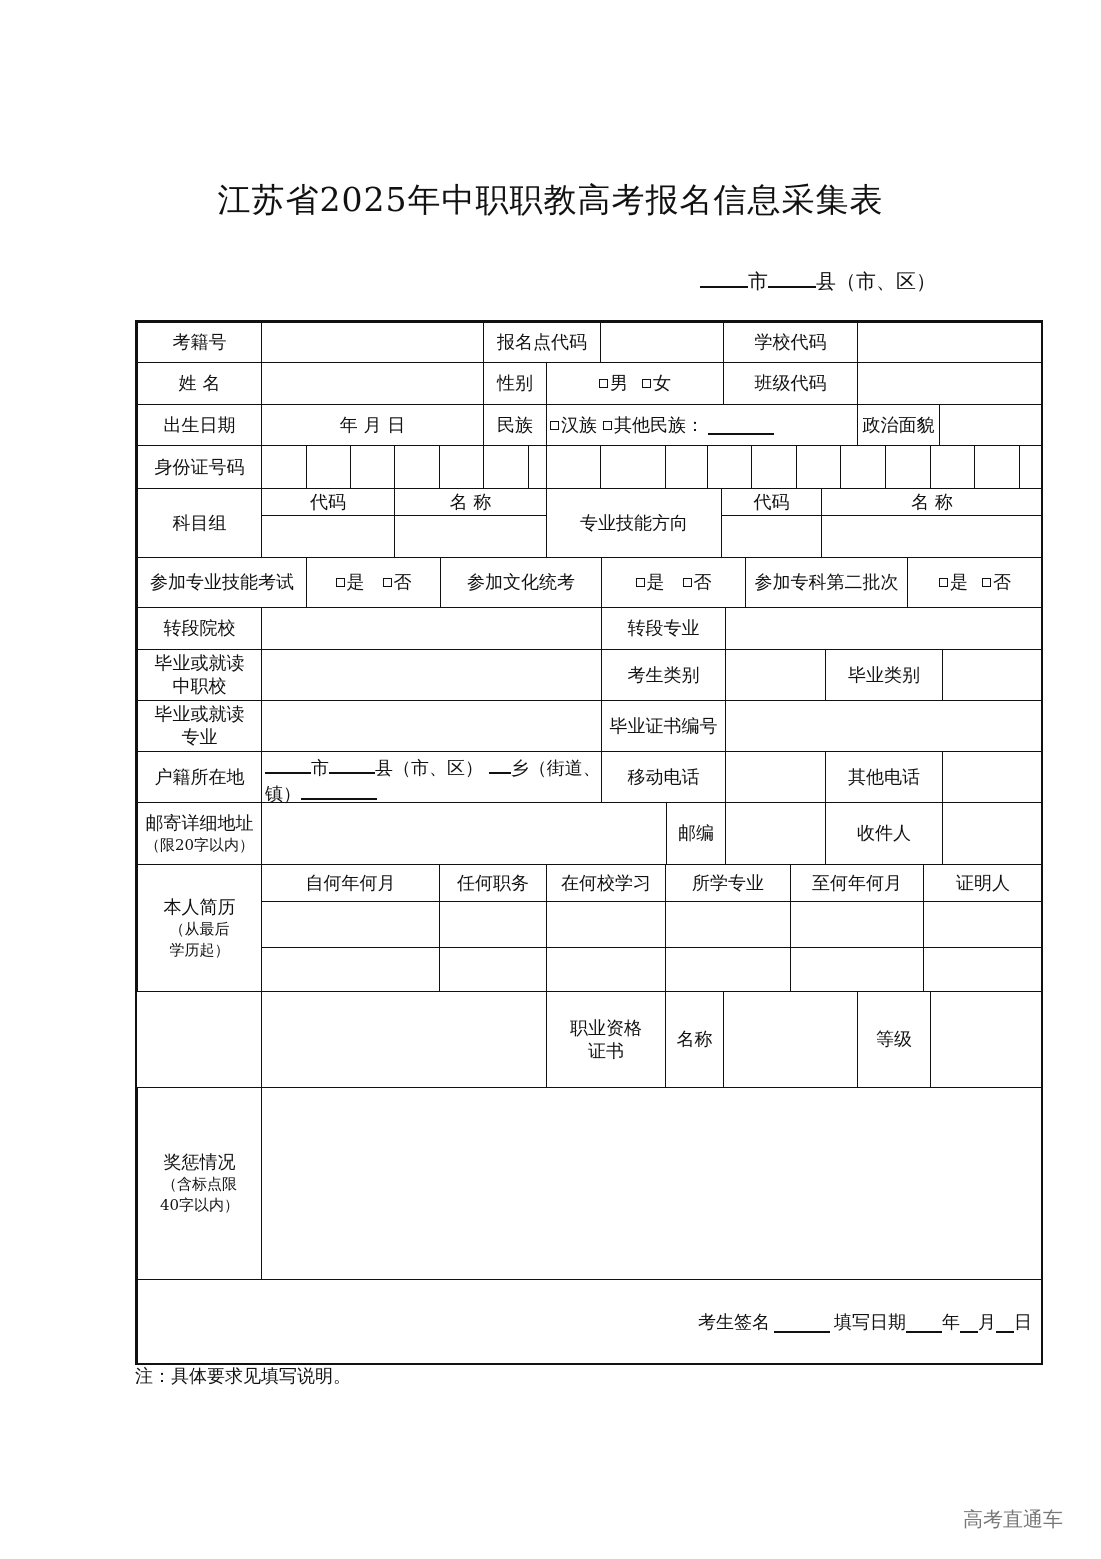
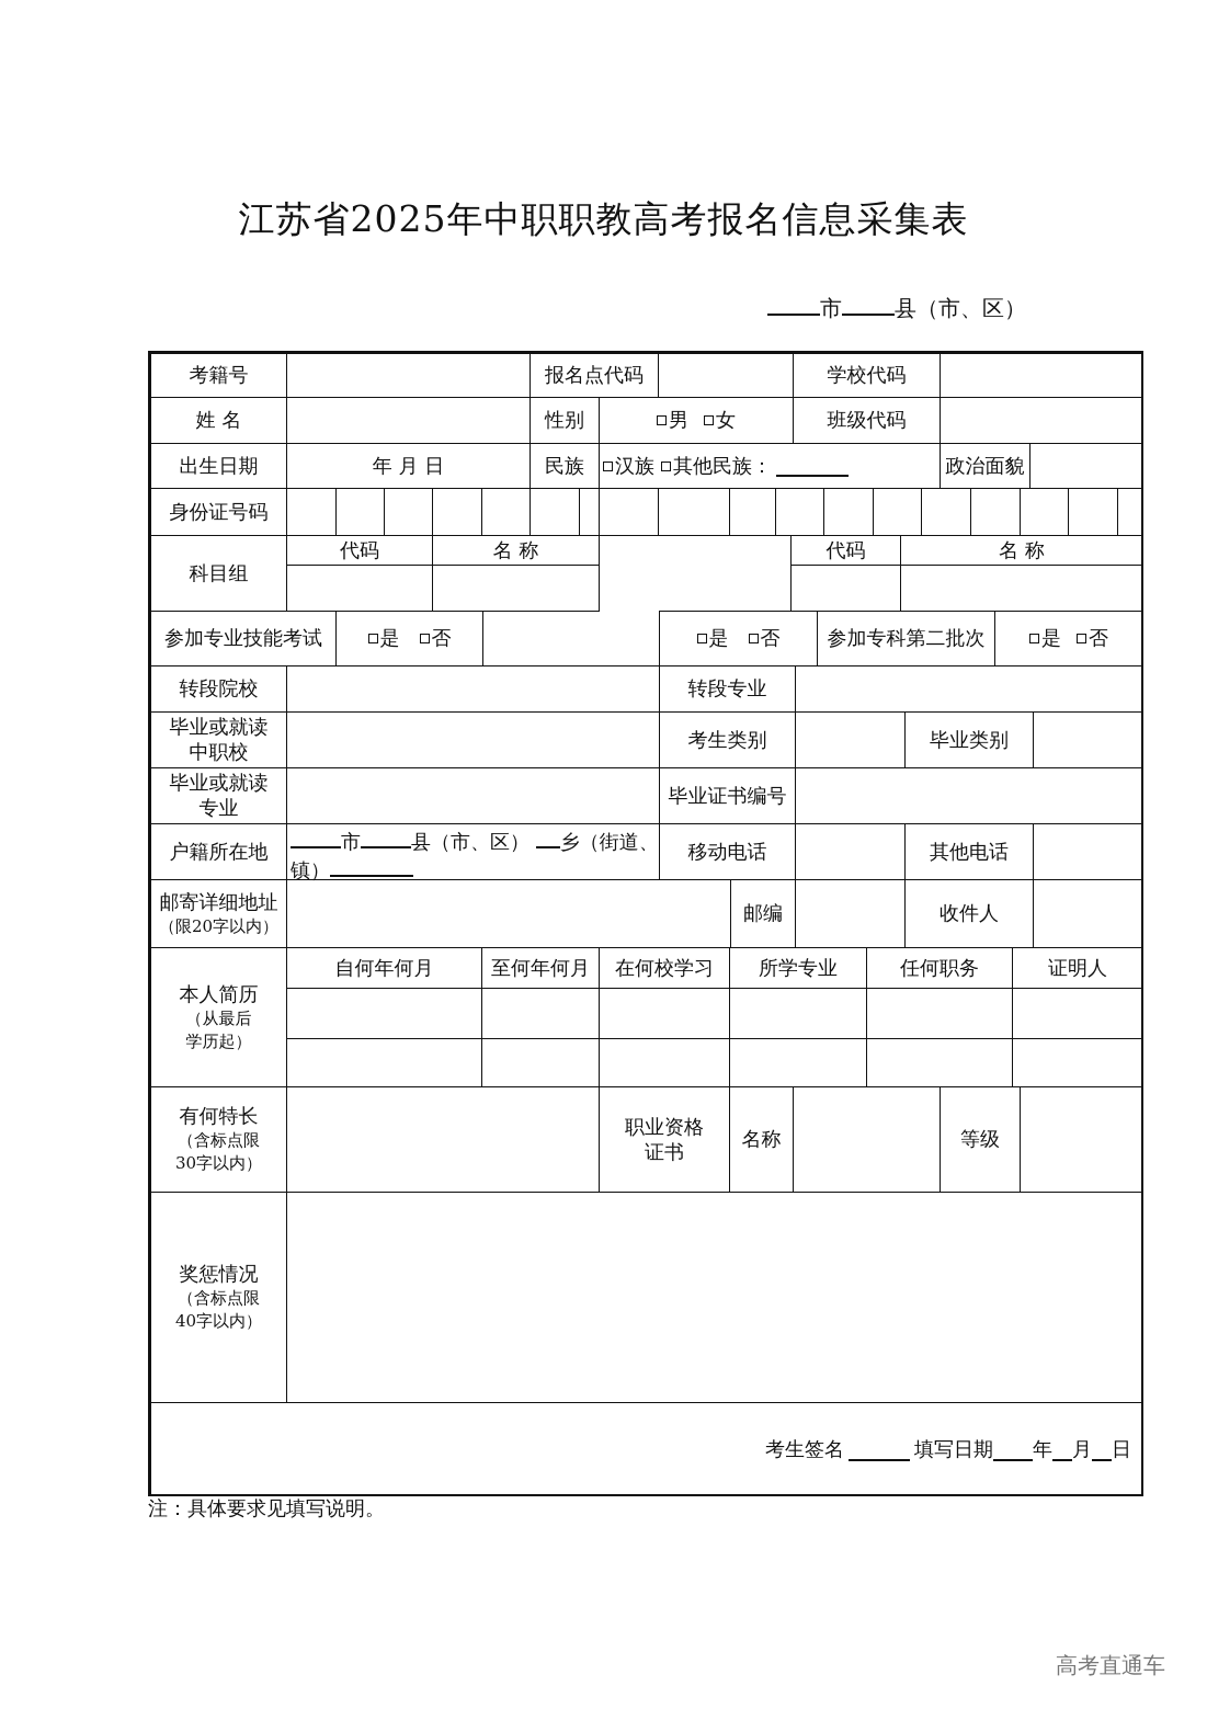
  江苏省2025年中职职教高考报名信息采集表
  市 县（市、区）
  考籍号
  报名点代码
  学校代码
  姓 名
  性别
  男
  女
  班级代码
  出生日期
  年 月 日
  民族
  汉族
  其他民族：
  政治面貌
  身份证号码
  科目组
  代码
  名 称
- 专业技能方向
  代码
  名 称
  参加专业技能考试
  是
  否
- 参加文化统考
  是
  否
  参加专科第二批次
  是
  否
  转段院校
  转段专业
  毕业或就读中职校
  考生类别
  毕业类别
  毕业或就读专业
  毕业证书编号
  户籍所在地
  市 县（市、区） 乡（街道、镇）
  移动电话
  其他电话
  邮寄详细地址
  （限20字以内）
  邮编
  收件人
  本人简历
  （从最后学历起）
  自何年何月
- 任何职务
+ 至何年何月
  在何校学习
  所学专业
- 至何年何月
+ 任何职务
  证明人
+ 有何特长
+ （含标点限30字以内）
  职业资格证书
  名称
  等级
  奖惩情况
  （含标点限40字以内）
  考生签名
  填写日期
  年
  月
  日
  注：具体要求见填写说明。
  高考直通车
